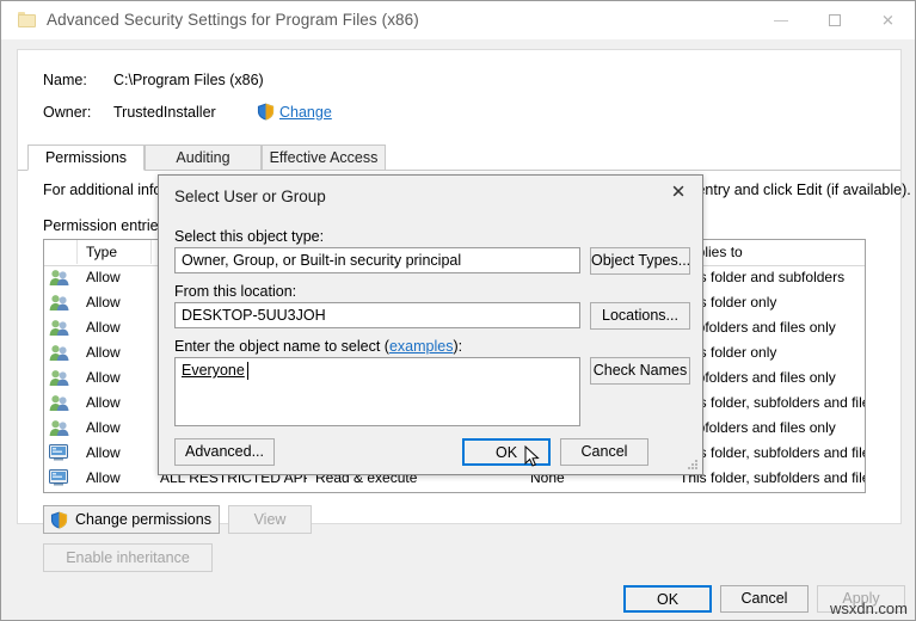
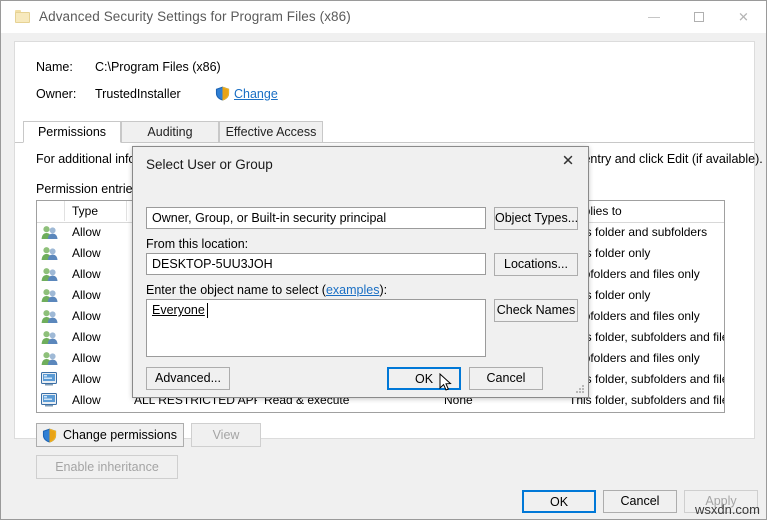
  Advanced Security Settings for Program Files (x86)
  ✕
  Name:
  C:\Program Files (x86)
  Owner:
  TrustedInstaller
  Change
  Permissions
  Auditing
  Effective Access
  Permission entrie
  Type
  Allow
  folder and subfolders
  Allow
  folder only
  Allow
  folders and files only
  Allow
  folder only
  Allow
  folders and files only
  Allow
  folder, subfolders and fil
  Allow
  folders and files only
  Allow
  folder, subfolders and fil
  Allow
  Read & execute
  None
  This folder, subfolders and fil
  Change permissions
  View
  Enable inheritance
  OK
  Cancel
  Apply
  wsxdn.com
  Select User or Group
  ✕
- Select this object type:
  Owner, Group, or Built-in security principal
  Object Types...
  From this location:
  DESKTOP-5UU3JOH
  Locations...
  Enter the object name to select (examples):
  Everyone
  Check Names
  Advanced...
  OK
  Cancel
